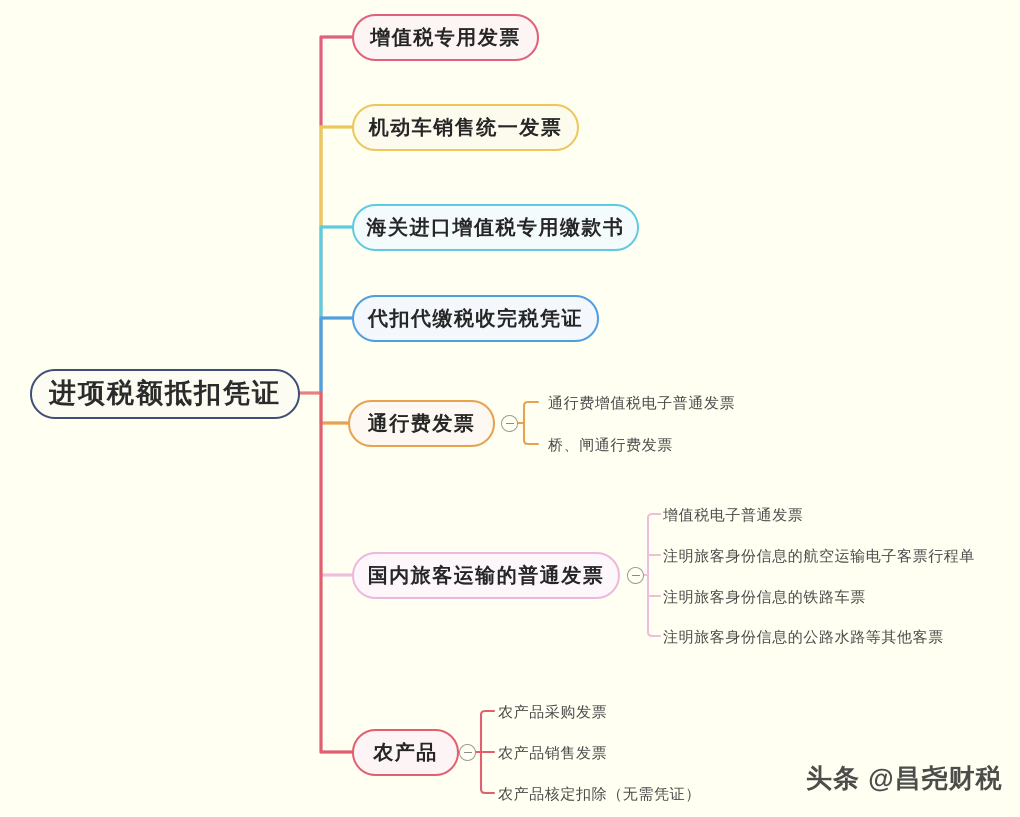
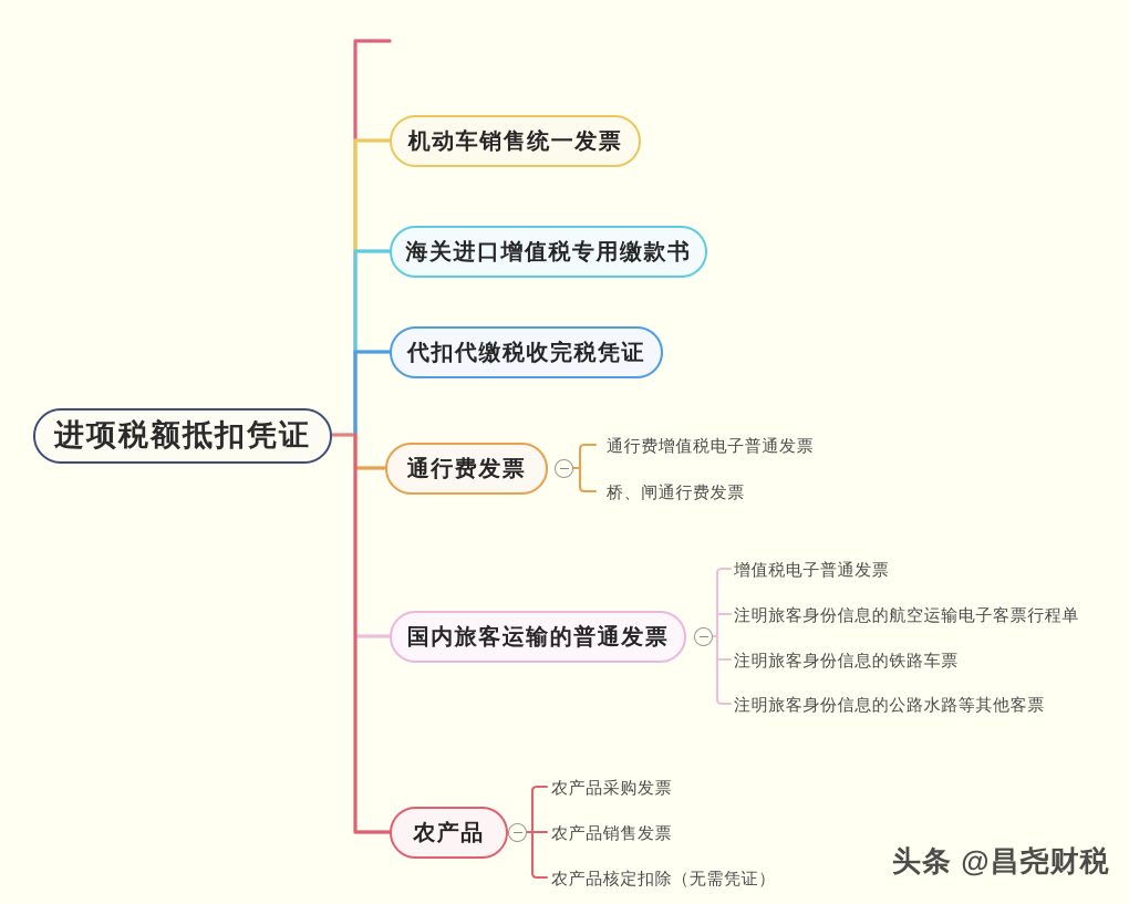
  进项税额抵扣凭证
- 增值税专用发票
  机动车销售统一发票
  海关进口增值税专用缴款书
  代扣代缴税收完税凭证
  通行费发票
  通行费增值税电子普通发票
  桥、闸通行费发票
  国内旅客运输的普通发票
  增值税电子普通发票
  注明旅客身份信息的航空运输电子客票行程单
  注明旅客身份信息的铁路车票
  注明旅客身份信息的公路水路等其他客票
  农产品
  农产品采购发票
  农产品销售发票
  农产品核定扣除（无需凭证）
  头条 @昌尧财税
